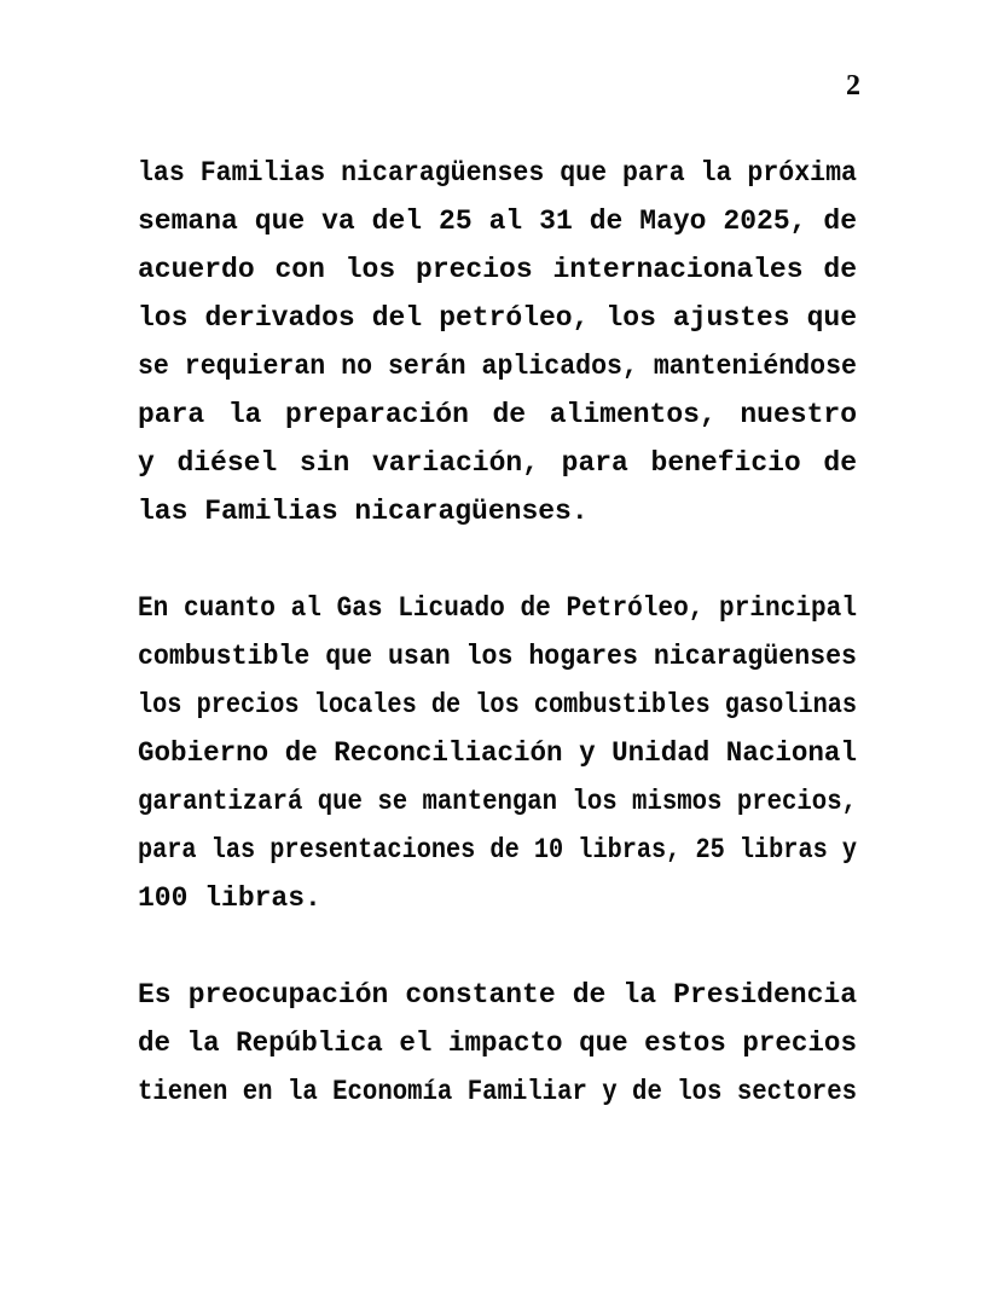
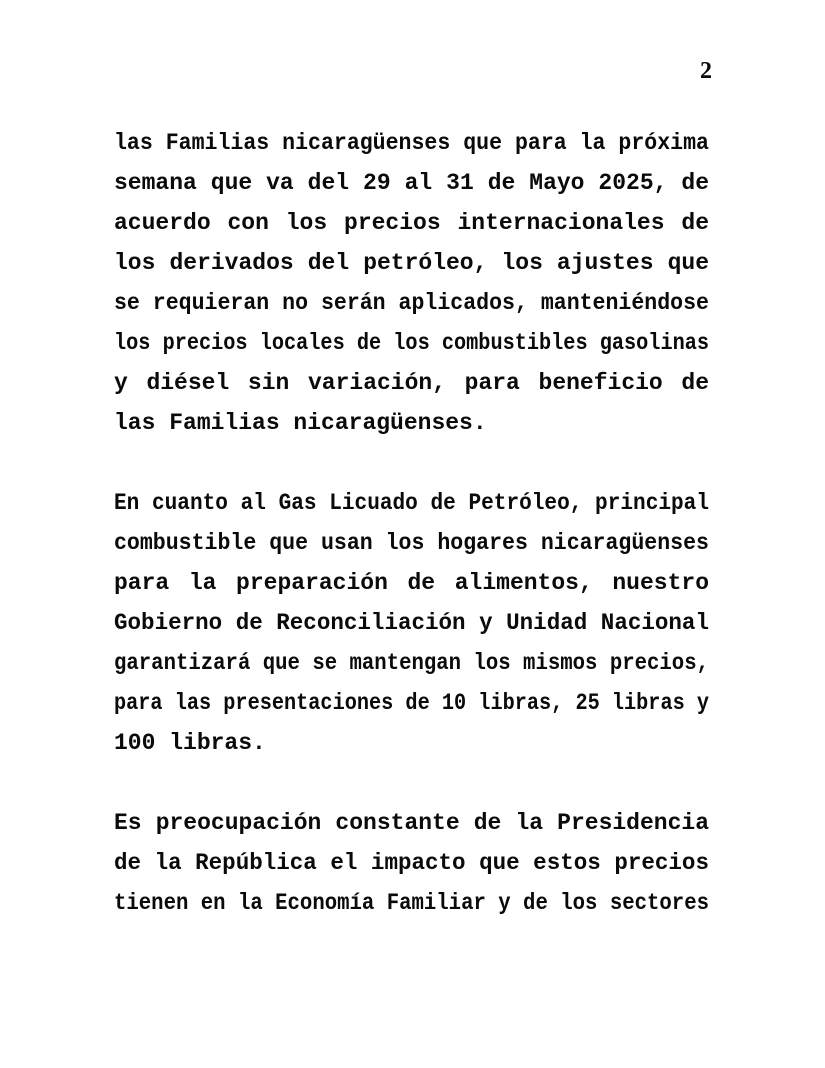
  2
  las Familias nicaragüenses que para la próxima
- semana que va del 25 al 31 de Mayo 2025, de
+ semana que va del 29 al 31 de Mayo 2025, de
  acuerdo con los precios internacionales de
  los derivados del petróleo, los ajustes que
  se requieran no serán aplicados, manteniéndose
- para la preparación de alimentos, nuestro
+ los precios locales de los combustibles gasolinas
  y diésel sin variación, para beneficio de
  las Familias nicaragüenses.
  En cuanto al Gas Licuado de Petróleo, principal
  combustible que usan los hogares nicaragüenses
- los precios locales de los combustibles gasolinas
+ para la preparación de alimentos, nuestro
  Gobierno de Reconciliación y Unidad Nacional
  garantizará que se mantengan los mismos precios,
  para las presentaciones de 10 libras, 25 libras y
  100 libras.
  Es preocupación constante de la Presidencia
  de la República el impacto que estos precios
  tienen en la Economía Familiar y de los sectores
